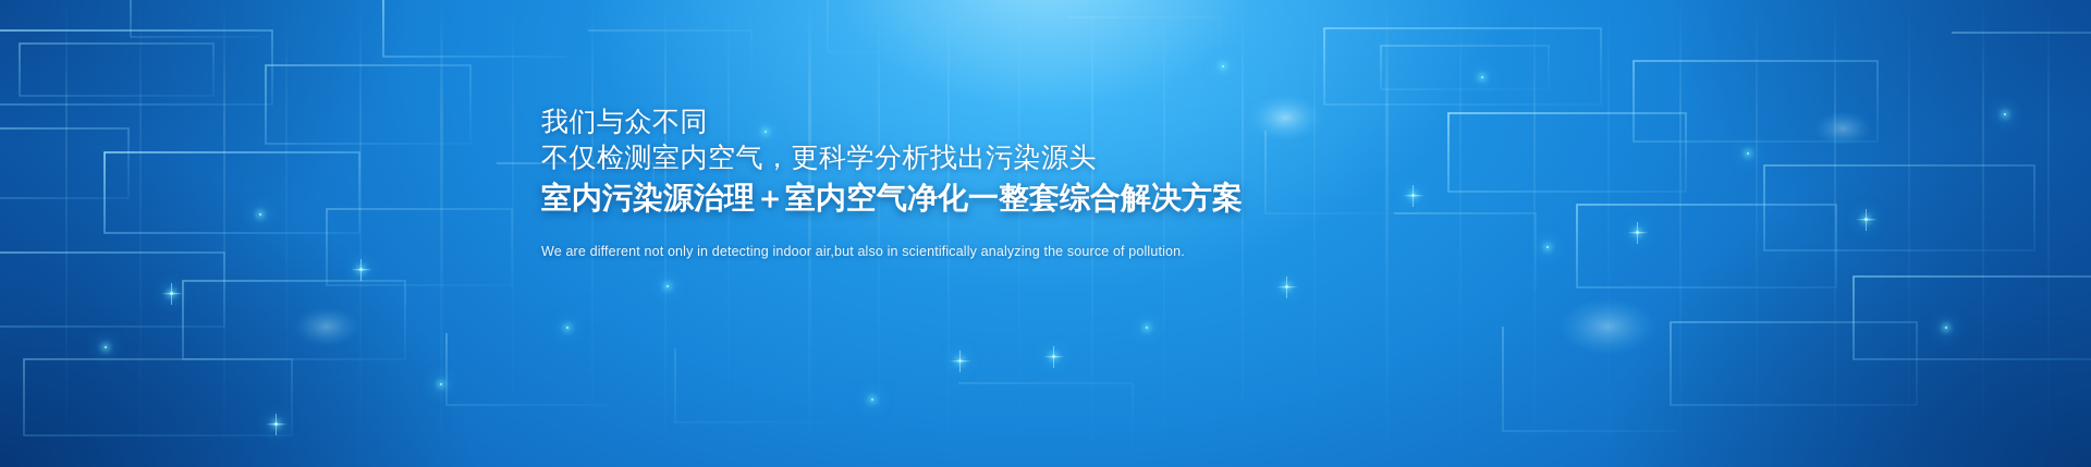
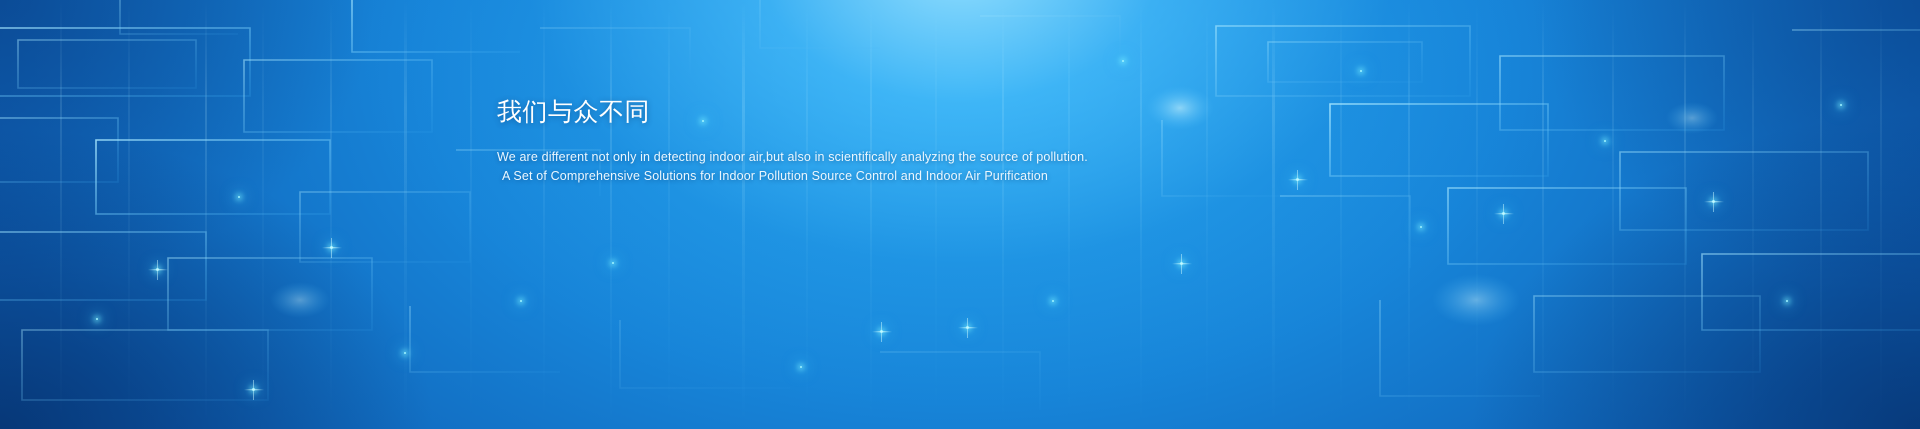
  我们与众不同
- 不仅检测室内空气，更科学分析找出污染源头
- 室内污染源治理＋室内空气净化一整套综合解决方案
  We are different not only in detecting indoor air,but also in scientifically analyzing the source of pollution.
+ A Set of Comprehensive Solutions for Indoor Pollution Source Control and Indoor Air Purification
